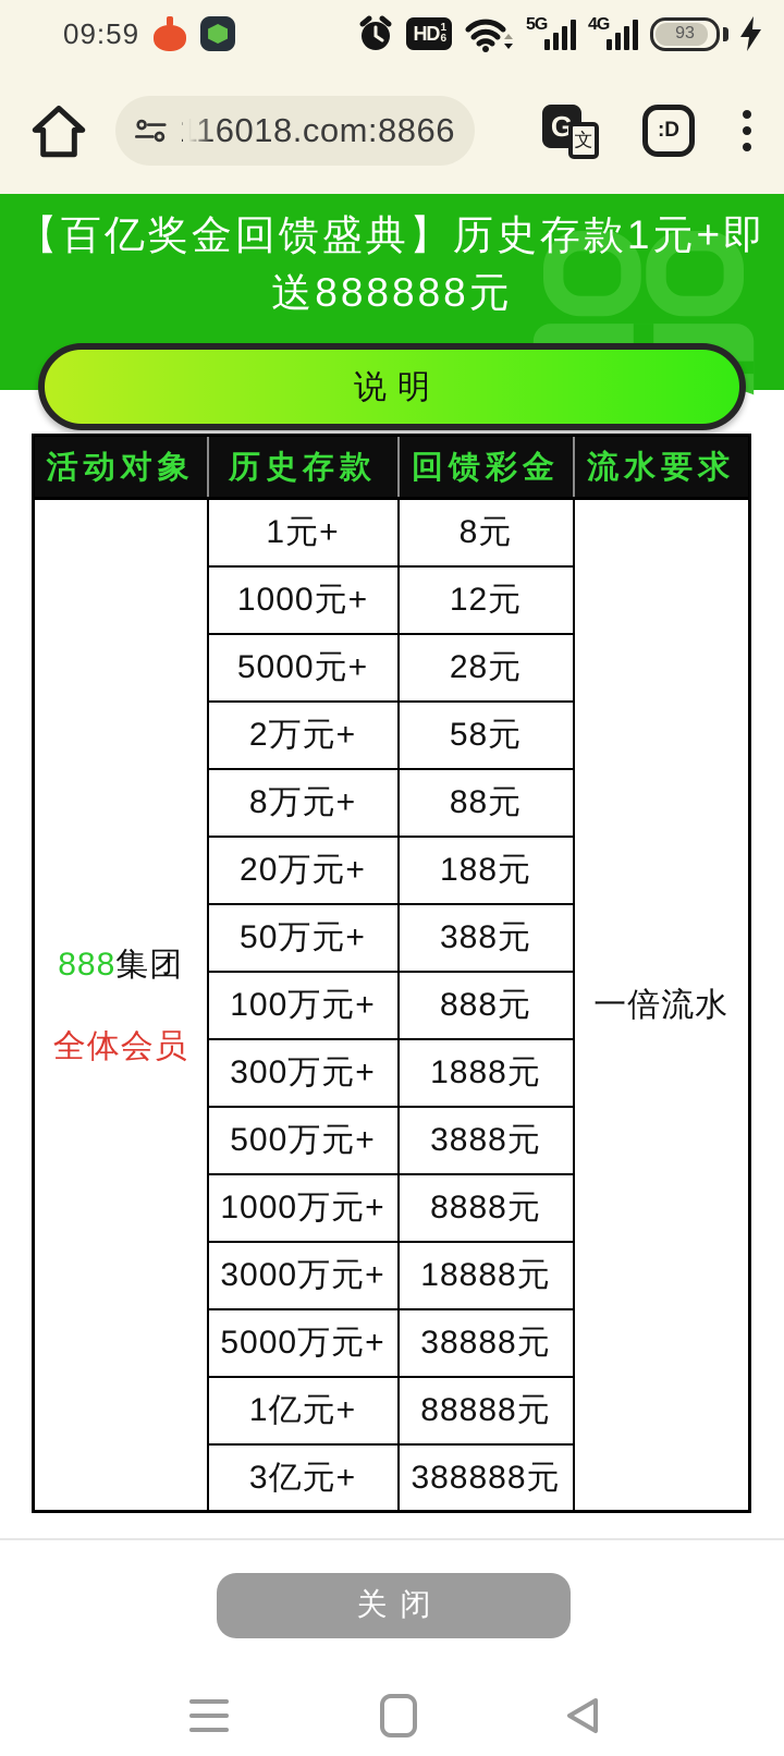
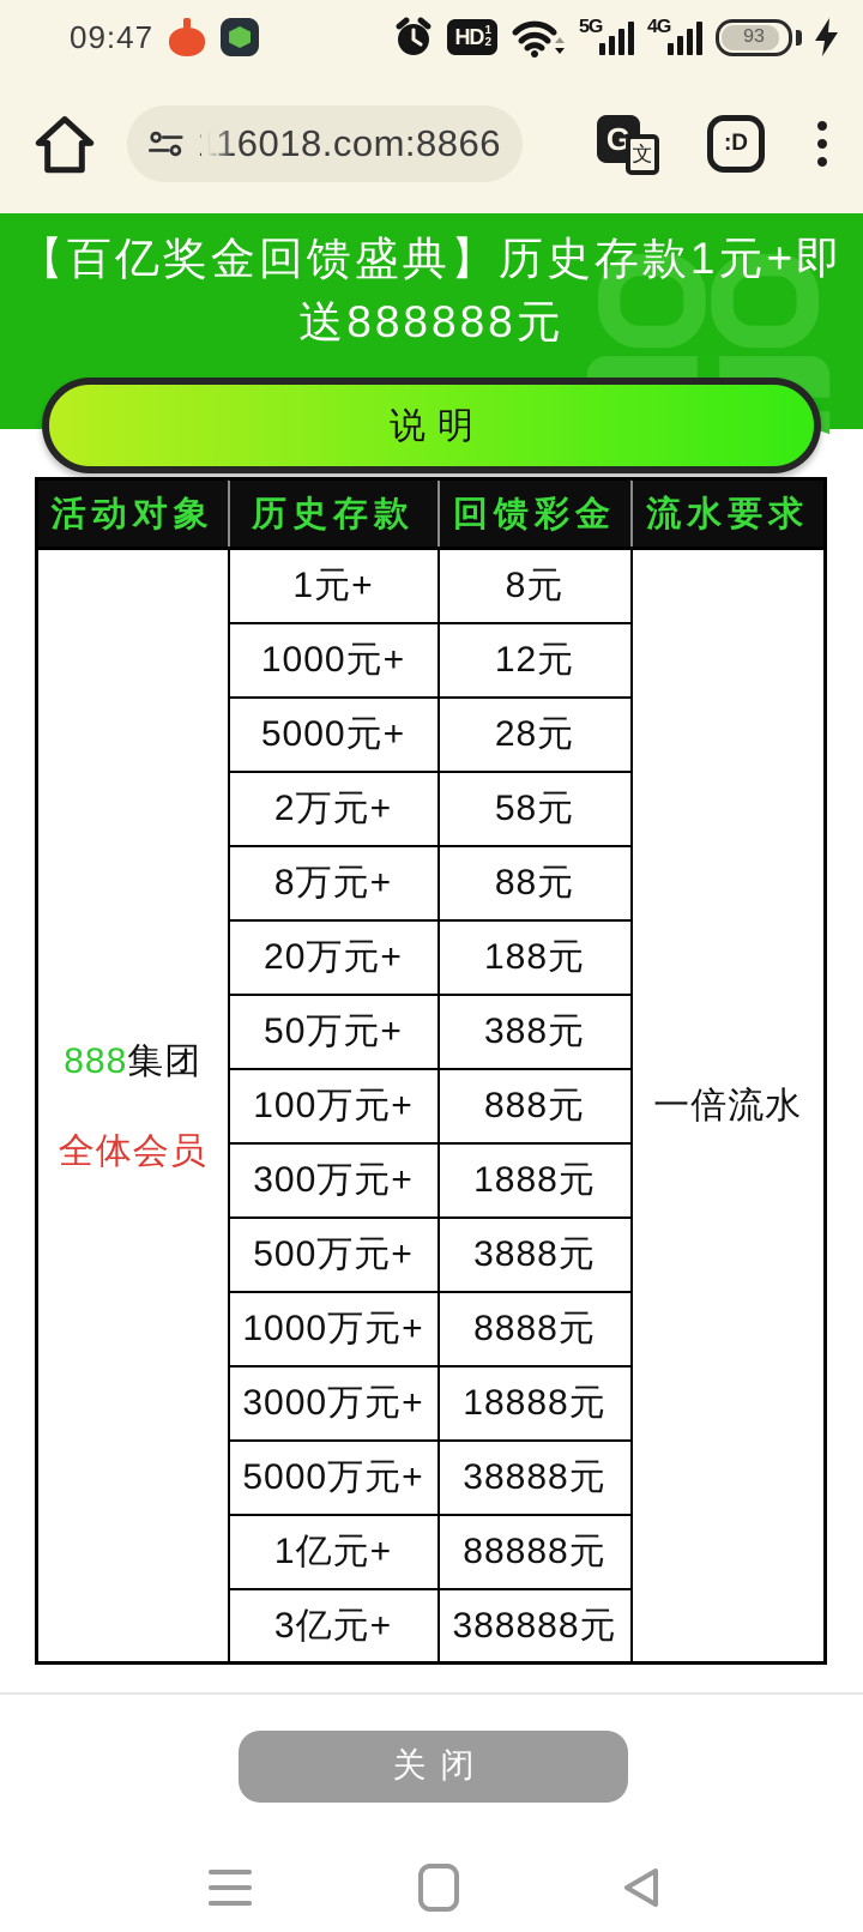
- 09:59
+ 09:47
  HD
  1
- 6
+ 2
  5G
  4G
  93
  6018.com:8866
  G
  文
  :D
  【百亿奖金回馈盛典】历史存款1元+即送888888元
  说明
  活动对象	历史存款	回馈彩金	流水要求
  888集团 全体会员	1元+	8元	一倍流水
  1000元+	12元
  5000元+	28元
  2万元+	58元
  8万元+	88元
  20万元+	188元
  50万元+	388元
  100万元+	888元
  300万元+	1888元
  500万元+	3888元
  1000万元+	8888元
  3000万元+	18888元
  5000万元+	38888元
  1亿元+	88888元
  3亿元+	388888元
  关闭
